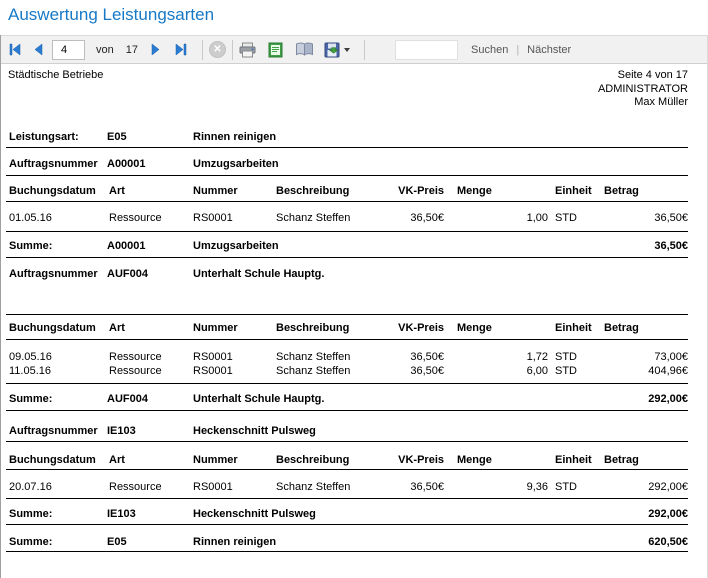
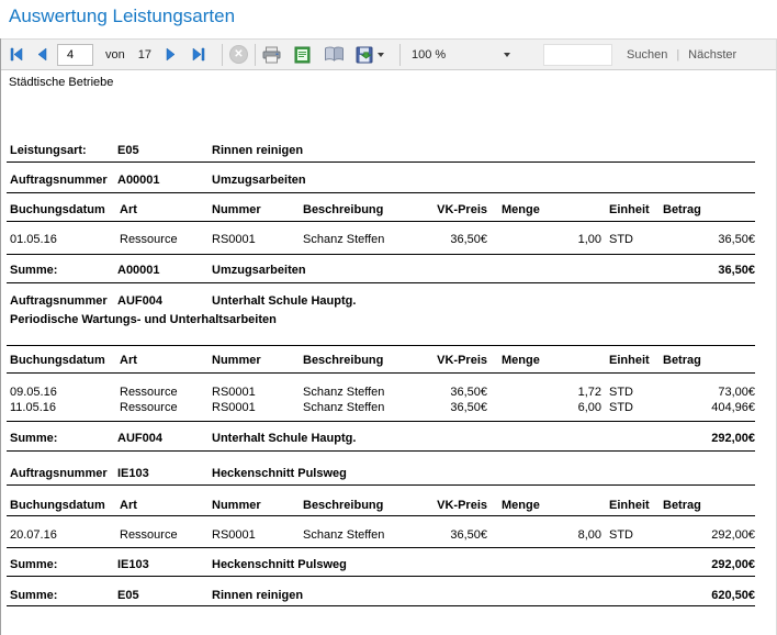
  Auswertung Leistungsarten
  4
  von
  17
  ✕
+ 100 %
  Suchen
  |
  Nächster
  Städtische Betriebe
- Seite 4 von 17
- ADMINISTRATOR
- Max Müller
  Leistungsart:
  E05
  Rinnen reinigen
  Auftragsnummer
  A00001
  Umzugsarbeiten
  Buchungsdatum
  Art
  Nummer
  Beschreibung
  VK-Preis
  Menge
  Einheit
  Betrag
  01.05.16
  Ressource
  RS0001
  Schanz Steffen
  36,50€
  1,00
  STD
  36,50€
  Summe:
  A00001
  Umzugsarbeiten
  36,50€
  Auftragsnummer
  AUF004
  Unterhalt Schule Hauptg.
+ Periodische Wartungs- und Unterhaltsarbeiten
  Buchungsdatum
  Art
  Nummer
  Beschreibung
  VK-Preis
  Menge
  Einheit
  Betrag
  09.05.16
  Ressource
  RS0001
  Schanz Steffen
  36,50€
  1,72
  STD
  73,00€
  11.05.16
  Ressource
  RS0001
  Schanz Steffen
  36,50€
  6,00
  STD
  404,96€
  Summe:
  AUF004
  Unterhalt Schule Hauptg.
  292,00€
  Auftragsnummer
  IE103
  Heckenschnitt Pulsweg
  Buchungsdatum
  Art
  Nummer
  Beschreibung
  VK-Preis
  Menge
  Einheit
  Betrag
  20.07.16
  Ressource
  RS0001
  Schanz Steffen
  36,50€
- 9,36
+ 8,00
  STD
  292,00€
  Summe:
  IE103
  Heckenschnitt Pulsweg
  292,00€
  Summe:
  E05
  Rinnen reinigen
  620,50€
